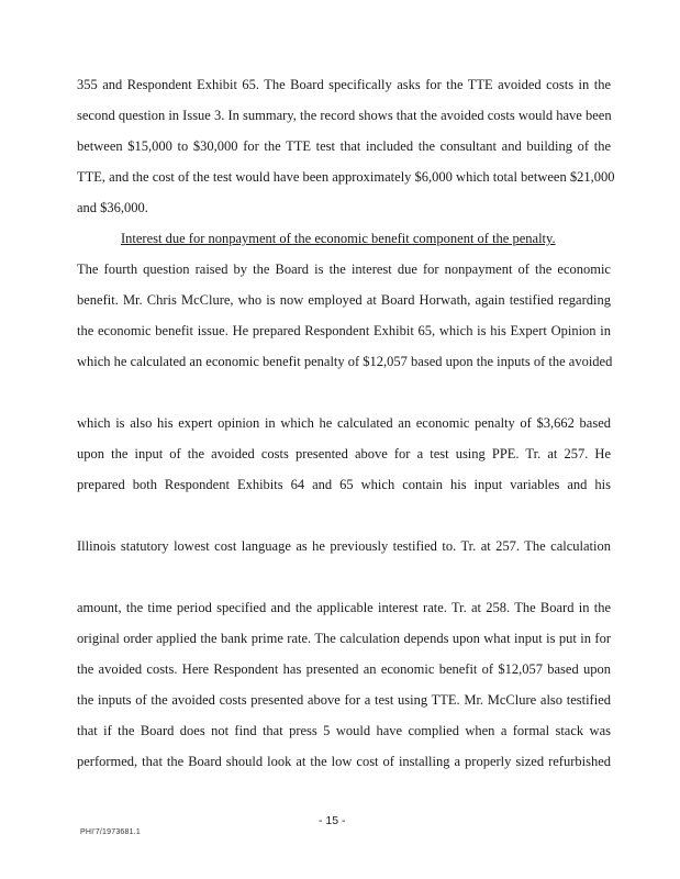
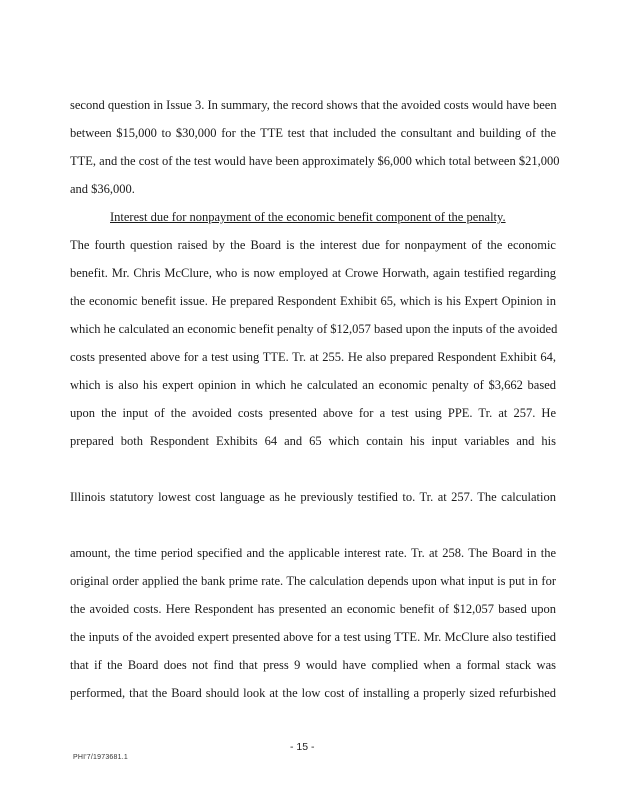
- 355 and Respondent Exhibit 65. The Board specifically asks for the TTE avoided costs in the
  second question in Issue 3. In summary, the record shows that the avoided costs would have been
  between $15,000 to $30,000 for the TTE test that included the consultant and building of the
  TTE, and the cost of the test would have been approximately $6,000 which total between $21,000
  and $36,000.
  Interest due for nonpayment of the economic benefit component of the penalty.
  The fourth question raised by the Board is the interest due for nonpayment of the economic
- benefit. Mr. Chris McClure, who is now employed at Board Horwath, again testified regarding
+ benefit. Mr. Chris McClure, who is now employed at Crowe Horwath, again testified regarding
  the economic benefit issue. He prepared Respondent Exhibit 65, which is his Expert Opinion in
  which he calculated an economic benefit penalty of $12,057 based upon the inputs of the avoided
+ costs presented above for a test using TTE. Tr. at 255. He also prepared Respondent Exhibit 64,
  which is also his expert opinion in which he calculated an economic penalty of $3,662 based
  upon the input of the avoided costs presented above for a test using PPE. Tr. at 257. He
  prepared both Respondent Exhibits 64 and 65 which contain his input variables and his
  Illinois statutory lowest cost language as he previously testified to. Tr. at 257. The calculation
  amount, the time period specified and the applicable interest rate. Tr. at 258. The Board in the
  original order applied the bank prime rate. The calculation depends upon what input is put in for
  the avoided costs. Here Respondent has presented an economic benefit of $12,057 based upon
- the inputs of the avoided costs presented above for a test using TTE. Mr. McClure also testified
+ the inputs of the avoided expert presented above for a test using TTE. Mr. McClure also testified
- that if the Board does not find that press 5 would have complied when a formal stack was
+ that if the Board does not find that press 9 would have complied when a formal stack was
  performed, that the Board should look at the low cost of installing a properly sized refurbished
  - 15 -
